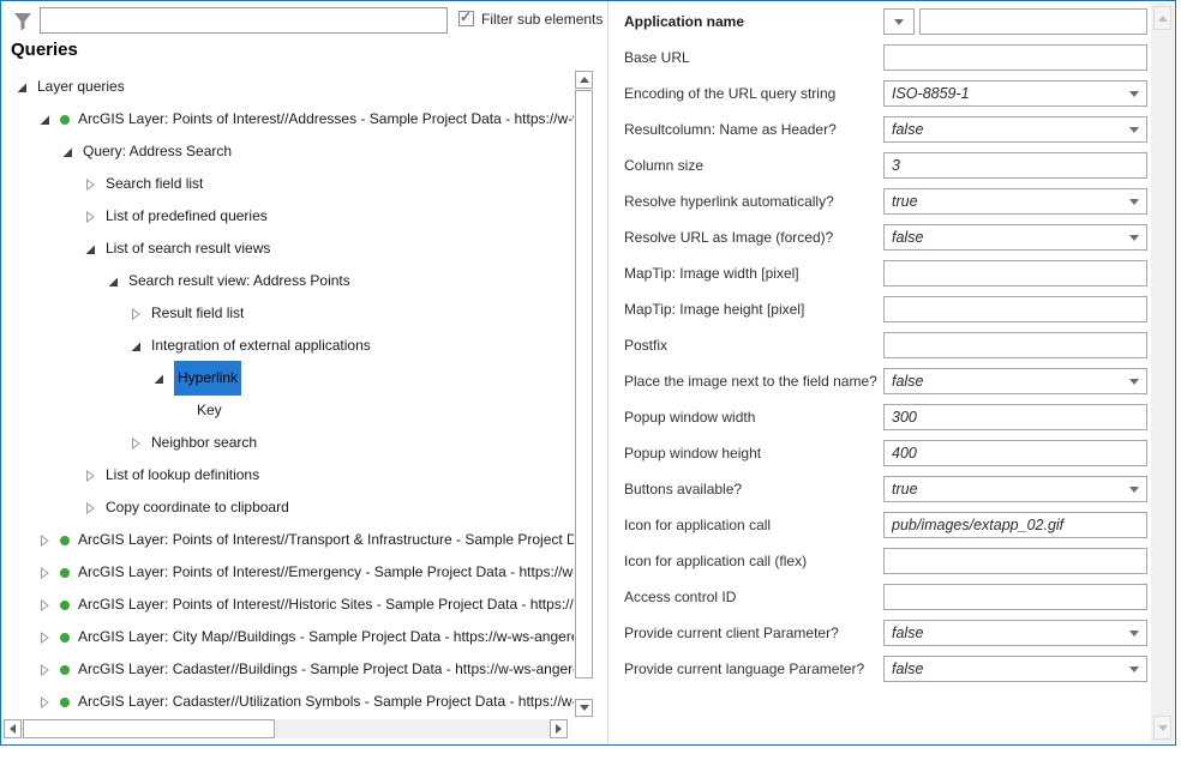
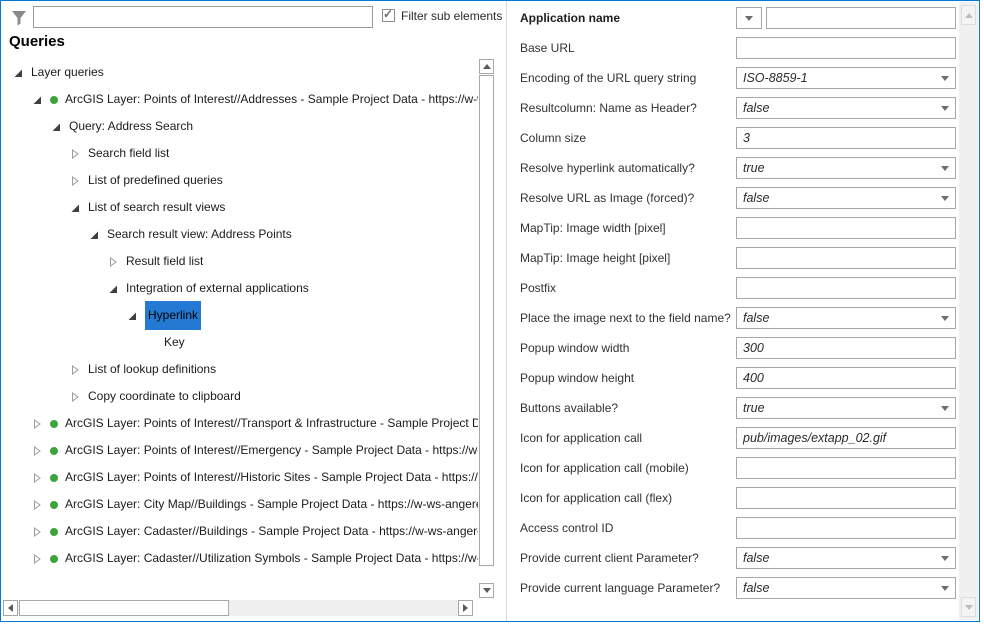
  ✓
  Filter sub elements
  Queries
  Layer queries
  ArcGIS Layer: Points of Interest//Addresses - Sample Project Data - https://w-
  Query: Address Search
  Search field list
  List of predefined queries
  List of search result views
  Search result view: Address Points
  Result field list
  Integration of external applications
  Hyperlink
  Key
- Neighbor search
  List of lookup definitions
  Copy coordinate to clipboard
  ArcGIS Layer: Points of Interest//Transport & Infrastructure - Sample Project D
  ArcGIS Layer: Points of Interest//Emergency - Sample Project Data - https://w
  ArcGIS Layer: Points of Interest//Historic Sites - Sample Project Data - https://
  ArcGIS Layer: City Map//Buildings - Sample Project Data - https://w-ws-anger
  ArcGIS Layer: Cadaster//Buildings - Sample Project Data - https://w-ws-anger
  ArcGIS Layer: Cadaster//Utilization Symbols - Sample Project Data - https://w
  Application name
  Base URL
  Encoding of the URL query string
  ISO-8859-1
  Resultcolumn: Name as Header?
  false
  Column size
  3
  Resolve hyperlink automatically?
  true
  Resolve URL as Image (forced)?
  false
  MapTip: Image width [pixel]
  MapTip: Image height [pixel]
  Postfix
  Place the image next to the field name?
  false
  Popup window width
  300
  Popup window height
  400
  Buttons available?
  true
  Icon for application call
  pub/images/extapp_02.gif
+ Icon for application call (mobile)
  Icon for application call (flex)
  Access control ID
  Provide current client Parameter?
  false
  Provide current language Parameter?
  false
